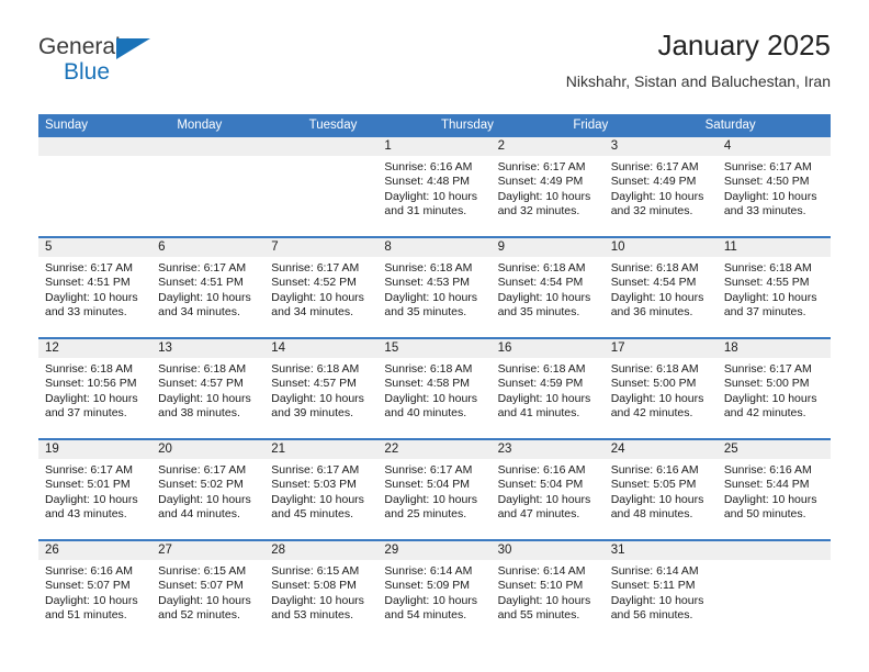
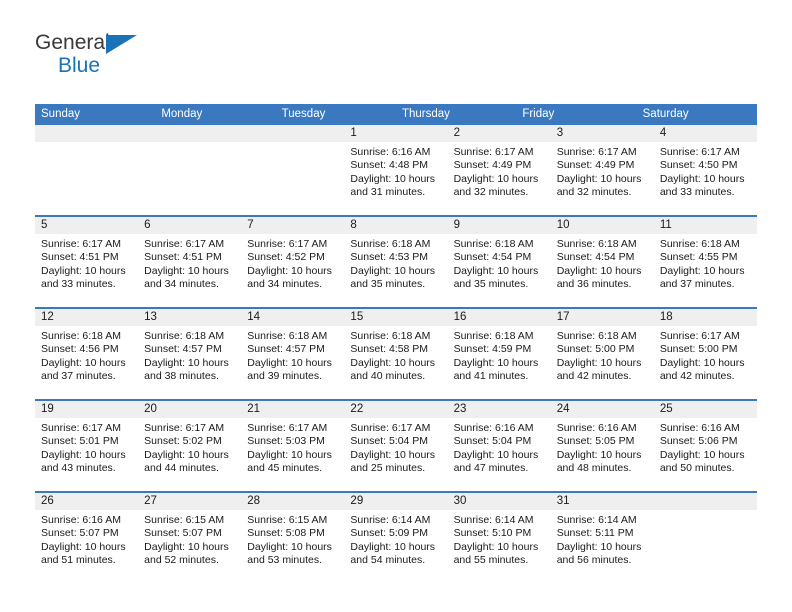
  General
  Blue
- January 2025
- Nikshahr, Sistan and Baluchestan, Iran
  Sunday
  Monday
  Tuesday
  Thursday
  Friday
  Saturday
  1
  2
  3
  4
  Sunrise: 6:16 AM
  Sunset: 4:48 PM
  Daylight: 10 hours
  and 31 minutes.
  Sunrise: 6:17 AM
  Sunset: 4:49 PM
  Daylight: 10 hours
  and 32 minutes.
  Sunrise: 6:17 AM
  Sunset: 4:49 PM
  Daylight: 10 hours
  and 32 minutes.
  Sunrise: 6:17 AM
  Sunset: 4:50 PM
  Daylight: 10 hours
  and 33 minutes.
  5
  6
  7
  8
  9
  10
  11
  Sunrise: 6:17 AM
  Sunset: 4:51 PM
  Daylight: 10 hours
  and 33 minutes.
  Sunrise: 6:17 AM
  Sunset: 4:51 PM
  Daylight: 10 hours
  and 34 minutes.
  Sunrise: 6:17 AM
  Sunset: 4:52 PM
  Daylight: 10 hours
  and 34 minutes.
  Sunrise: 6:18 AM
  Sunset: 4:53 PM
  Daylight: 10 hours
  and 35 minutes.
  Sunrise: 6:18 AM
  Sunset: 4:54 PM
  Daylight: 10 hours
  and 35 minutes.
  Sunrise: 6:18 AM
  Sunset: 4:54 PM
  Daylight: 10 hours
  and 36 minutes.
  Sunrise: 6:18 AM
  Sunset: 4:55 PM
  Daylight: 10 hours
  and 37 minutes.
  12
  13
  14
  15
  16
  17
  18
  Sunrise: 6:18 AM
- Sunset: 10:56 PM
+ Sunset: 4:56 PM
  Daylight: 10 hours
  and 37 minutes.
  Sunrise: 6:18 AM
  Sunset: 4:57 PM
  Daylight: 10 hours
  and 38 minutes.
  Sunrise: 6:18 AM
  Sunset: 4:57 PM
  Daylight: 10 hours
  and 39 minutes.
  Sunrise: 6:18 AM
  Sunset: 4:58 PM
  Daylight: 10 hours
  and 40 minutes.
  Sunrise: 6:18 AM
  Sunset: 4:59 PM
  Daylight: 10 hours
  and 41 minutes.
  Sunrise: 6:18 AM
  Sunset: 5:00 PM
  Daylight: 10 hours
  and 42 minutes.
  Sunrise: 6:17 AM
  Sunset: 5:00 PM
  Daylight: 10 hours
  and 42 minutes.
  19
  20
  21
  22
  23
  24
  25
  Sunrise: 6:17 AM
  Sunset: 5:01 PM
  Daylight: 10 hours
  and 43 minutes.
  Sunrise: 6:17 AM
  Sunset: 5:02 PM
  Daylight: 10 hours
  and 44 minutes.
  Sunrise: 6:17 AM
  Sunset: 5:03 PM
  Daylight: 10 hours
  and 45 minutes.
  Sunrise: 6:17 AM
  Sunset: 5:04 PM
  Daylight: 10 hours
  and 25 minutes.
  Sunrise: 6:16 AM
  Sunset: 5:04 PM
  Daylight: 10 hours
  and 47 minutes.
  Sunrise: 6:16 AM
  Sunset: 5:05 PM
  Daylight: 10 hours
  and 48 minutes.
  Sunrise: 6:16 AM
- Sunset: 5:44 PM
+ Sunset: 5:06 PM
  Daylight: 10 hours
  and 50 minutes.
  26
  27
  28
  29
  30
  31
  Sunrise: 6:16 AM
  Sunset: 5:07 PM
  Daylight: 10 hours
  and 51 minutes.
  Sunrise: 6:15 AM
  Sunset: 5:07 PM
  Daylight: 10 hours
  and 52 minutes.
  Sunrise: 6:15 AM
  Sunset: 5:08 PM
  Daylight: 10 hours
  and 53 minutes.
  Sunrise: 6:14 AM
  Sunset: 5:09 PM
  Daylight: 10 hours
  and 54 minutes.
  Sunrise: 6:14 AM
  Sunset: 5:10 PM
  Daylight: 10 hours
  and 55 minutes.
  Sunrise: 6:14 AM
  Sunset: 5:11 PM
  Daylight: 10 hours
  and 56 minutes.
